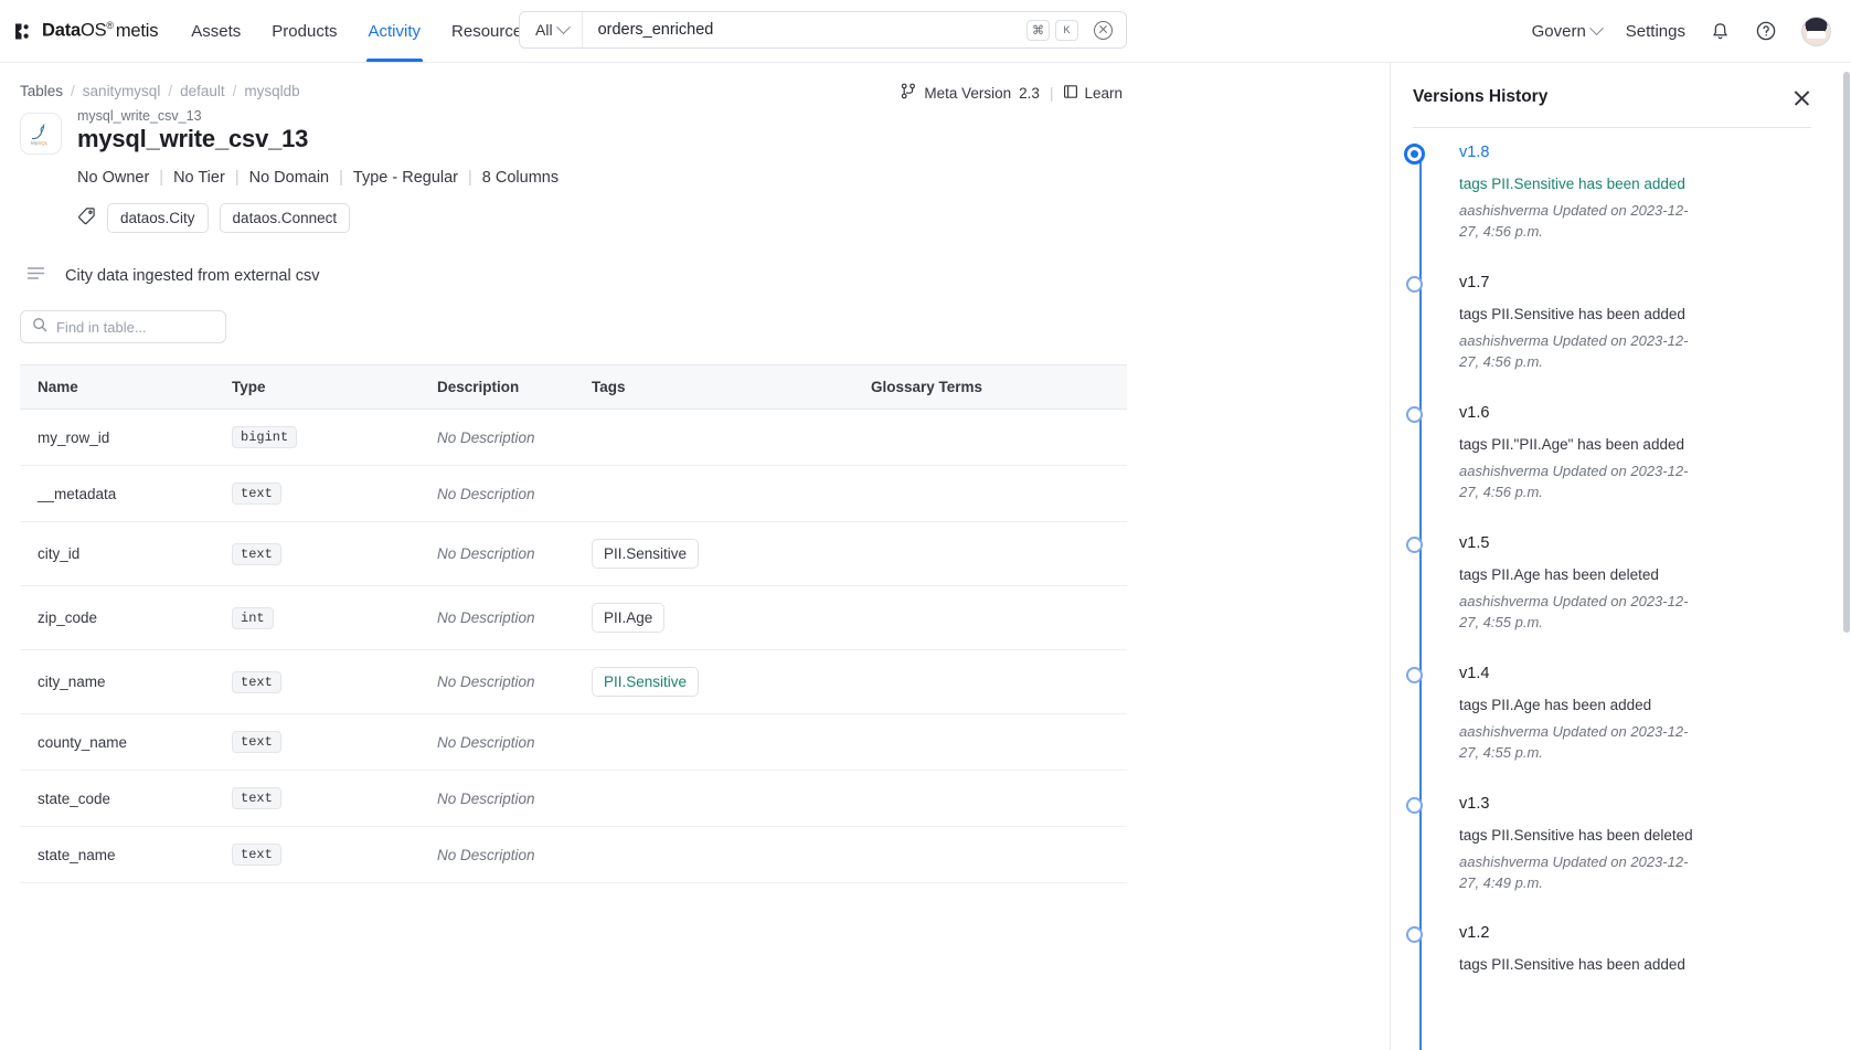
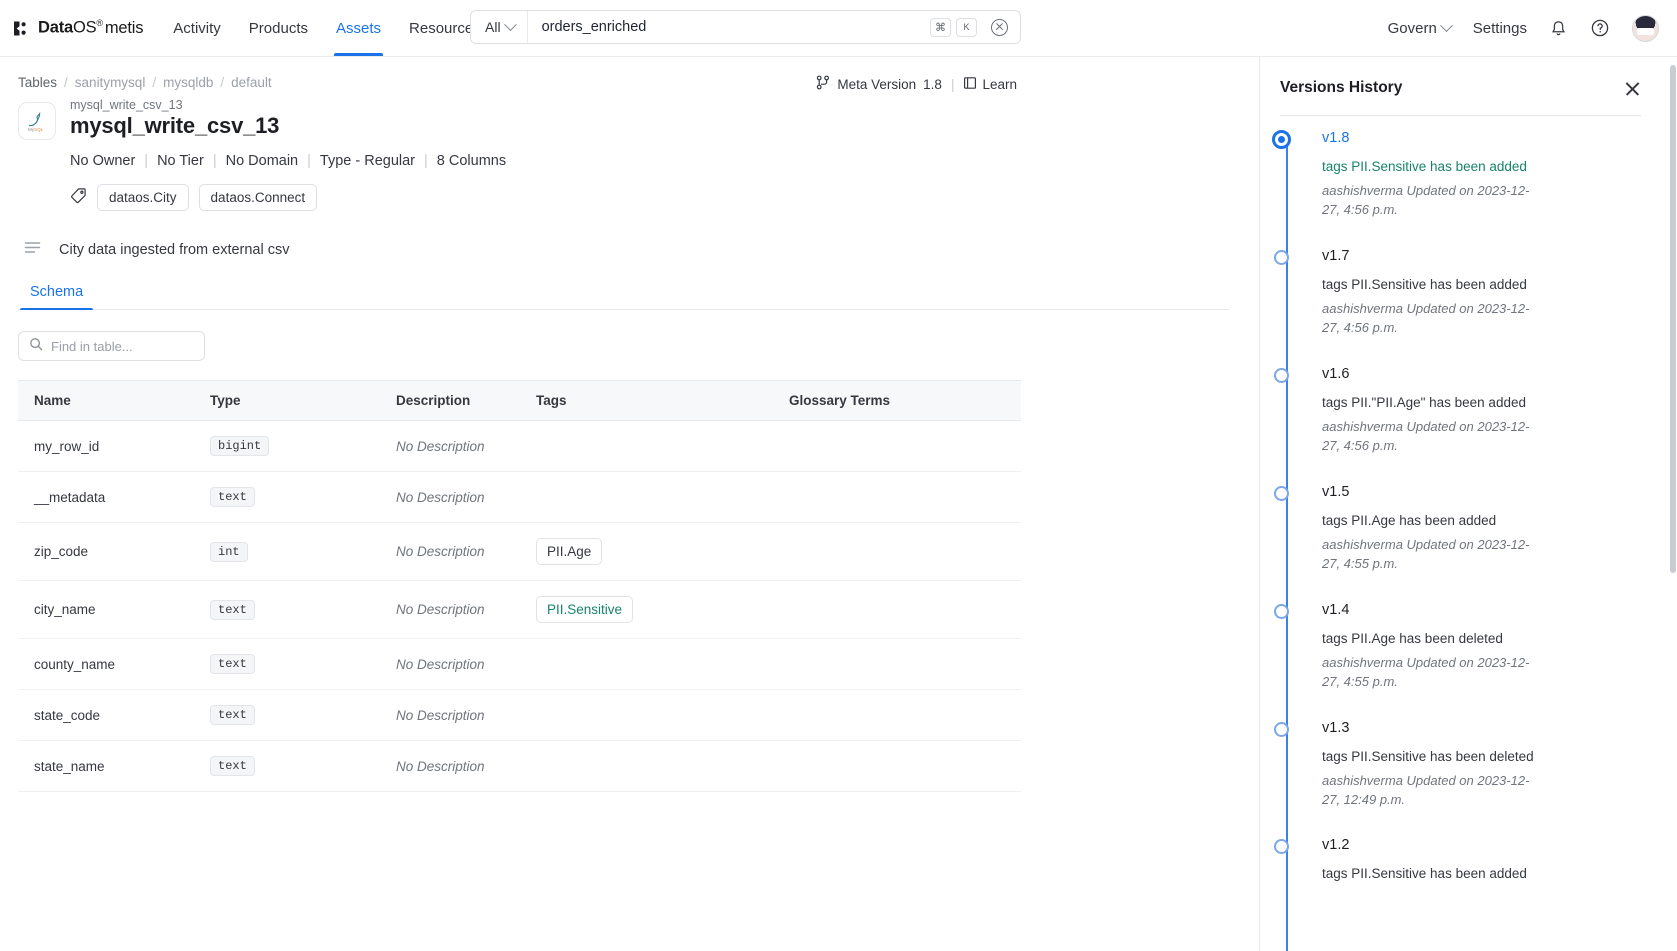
  DataOS® metis
- Assets
+ Activity
  Products
- Activity
+ Assets
  Resourc
  All
  orders_enriched
  ⌘
  K
  Govern
  Settings
  Tables
  /
  sanitymysql
  /
- default
+ mysqldb
  /
- mysqldb
+ default
  Meta Version
- 2.3
+ 1.8
  |
  Learn
  mysql_write_csv_13
  mysql_write_csv_13
  No Owner
  |
  No Tier
  |
  No Domain
  |
  Type - Regular
  |
  8 Columns
  dataos.City
  dataos.Connect
  City data ingested from external csv
+ Schema
  Find in table...
  Name	Type	Description	Tags	Glossary Terms
  my_row_id	bigint	No Description
  __metadata	text	No Description
- city_id	text	No Description	PII.Sensitive
  zip_code	int	No Description	PII.Age
  city_name	text	No Description	PII.Sensitive
  county_name	text	No Description
  state_code	text	No Description
  state_name	text	No Description
  Versions History
  v1.8
  tags PII.Sensitive has been added
  aashishverma Updated on 2023-12-27, 4:56 p.m.
  v1.7
  tags PII.Sensitive has been added
  aashishverma Updated on 2023-12-27, 4:56 p.m.
  v1.6
  tags PII."PII.Age" has been added
  aashishverma Updated on 2023-12-27, 4:56 p.m.
  v1.5
- tags PII.Age has been deleted
+ tags PII.Age has been added
  aashishverma Updated on 2023-12-27, 4:55 p.m.
  v1.4
- tags PII.Age has been added
+ tags PII.Age has been deleted
  aashishverma Updated on 2023-12-27, 4:55 p.m.
  v1.3
  tags PII.Sensitive has been deleted
- aashishverma Updated on 2023-12-27, 4:49 p.m.
+ aashishverma Updated on 2023-12-27, 12:49 p.m.
  v1.2
  tags PII.Sensitive has been added
